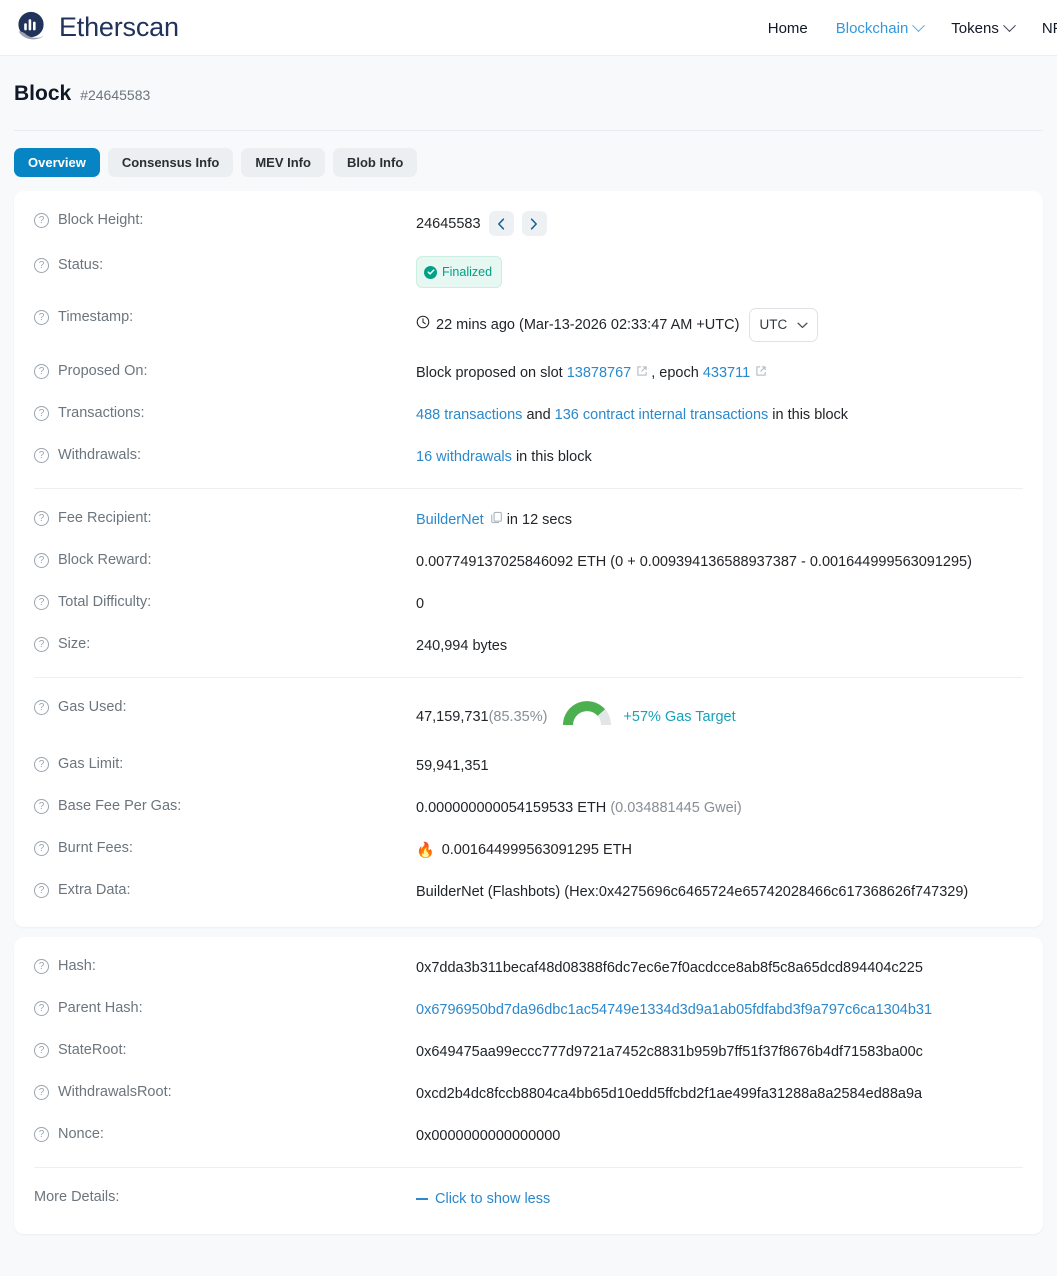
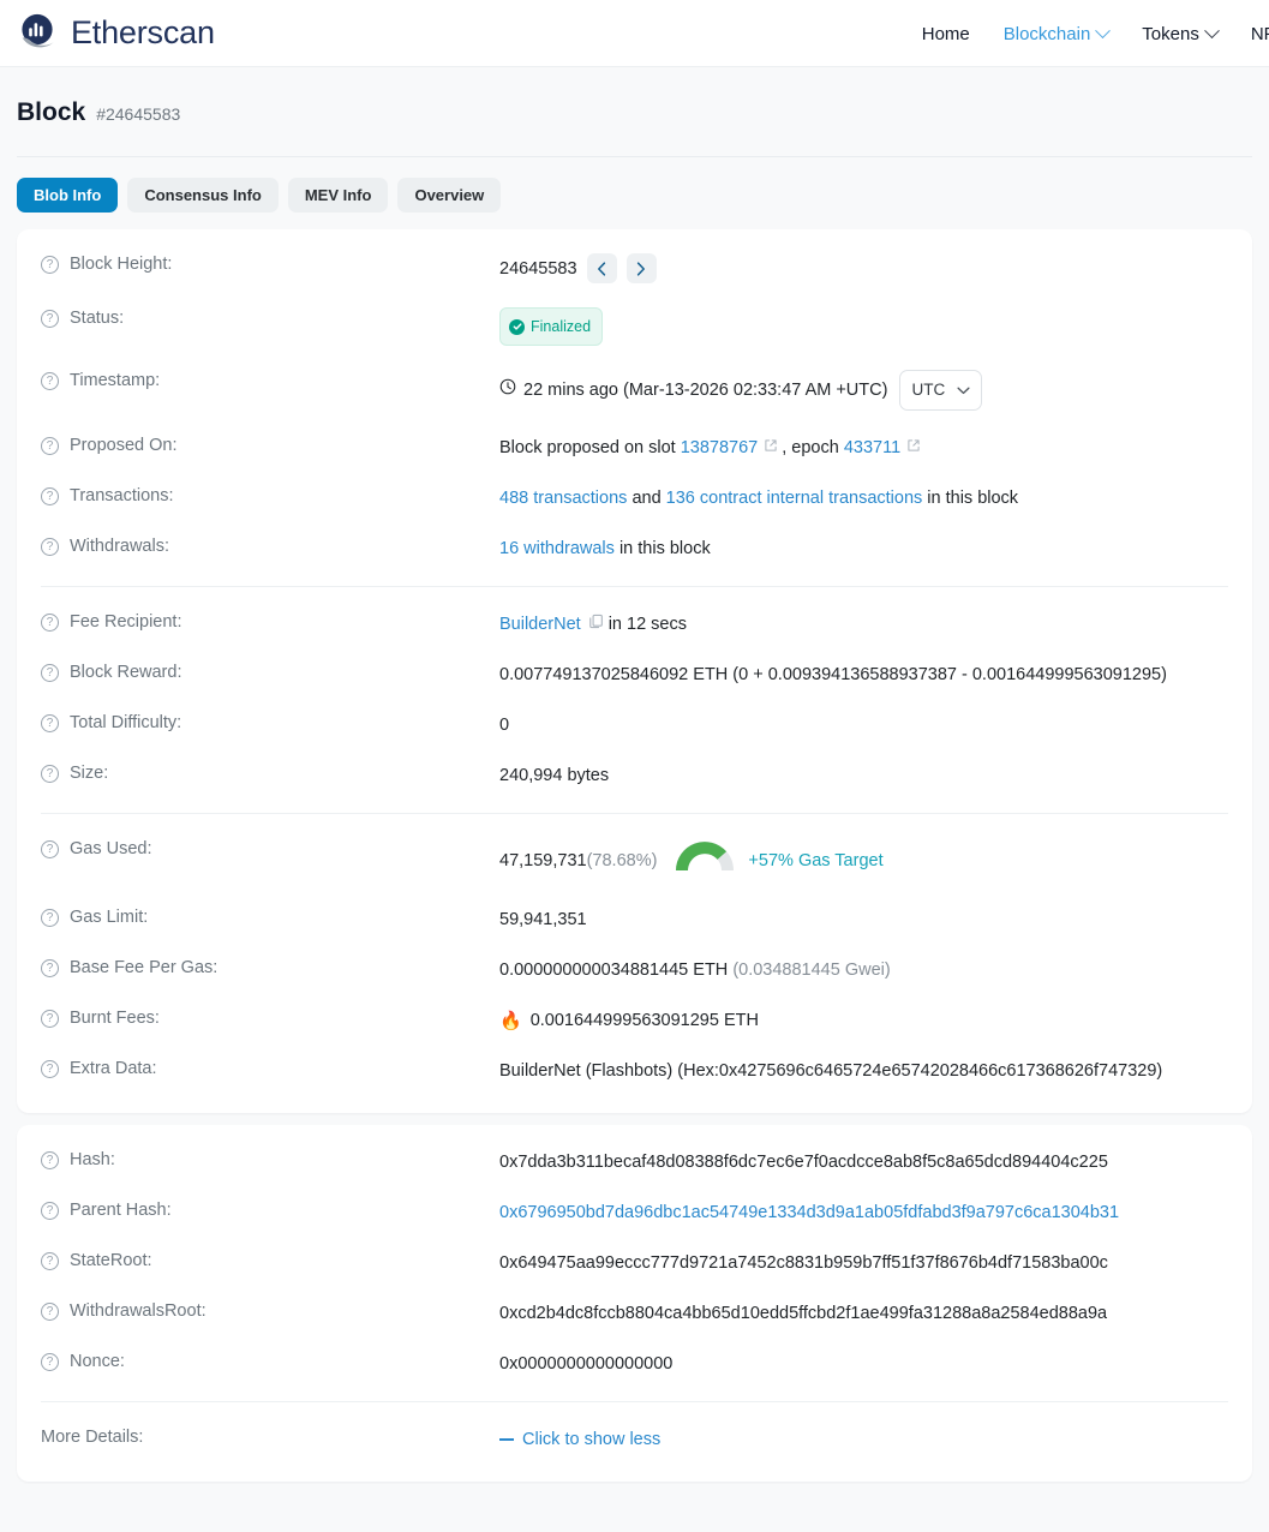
  Etherscan
  Home
  Blockchain
  Tokens
  Block
  #24645583
- Overview
+ Blob Info
  Consensus Info
  MEV Info
- Blob Info
+ Overview
  ?
  Block Height:
  24645583
  ?
  Status:
  Finalized
  ?
  Timestamp:
  22 mins ago (Mar-13-2026 02:33:47 AM +UTC)
  UTC
  ?
  Proposed On:
  Block proposed on slot
  13878767
  , epoch
  433711
  ?
  Transactions:
  488 transactions
  and
  136 contract internal transactions
  in this block
  ?
  Withdrawals:
  16 withdrawals
  in this block
  ?
  Fee Recipient:
  BuilderNet
  in 12 secs
  ?
  Block Reward:
  0.007749137025846092 ETH (0 + 0.009394136588937387 - 0.001644999563091295)
  ?
  Total Difficulty:
  0
  ?
  Size:
  240,994 bytes
  ?
  Gas Used:
  47,159,731
- (85.35%)
+ (78.68%)
  +57% Gas Target
  ?
  Gas Limit:
  59,941,351
  ?
  Base Fee Per Gas:
- 0.000000000054159533 ETH
+ 0.000000000034881445 ETH
  (0.034881445 Gwei)
  ?
  Burnt Fees:
  🔥
  0.001644999563091295 ETH
  ?
  Extra Data:
  BuilderNet (Flashbots) (Hex:0x4275696c6465724e65742028466c617368626f747329)
  ?
  Hash:
  0x7dda3b311becaf48d08388f6dc7ec6e7f0acdcce8ab8f5c8a65dcd894404c225
  ?
  Parent Hash:
  0x6796950bd7da96dbc1ac54749e1334d3d9a1ab05fdfabd3f9a797c6ca1304b31
  ?
  StateRoot:
  0x649475aa99eccc777d9721a7452c8831b959b7ff51f37f8676b4df71583ba00c
  ?
  WithdrawalsRoot:
  0xcd2b4dc8fccb8804ca4bb65d10edd5ffcbd2f1ae499fa31288a8a2584ed88a9a
  ?
  Nonce:
  0x0000000000000000
  More Details:
  Click to show less
